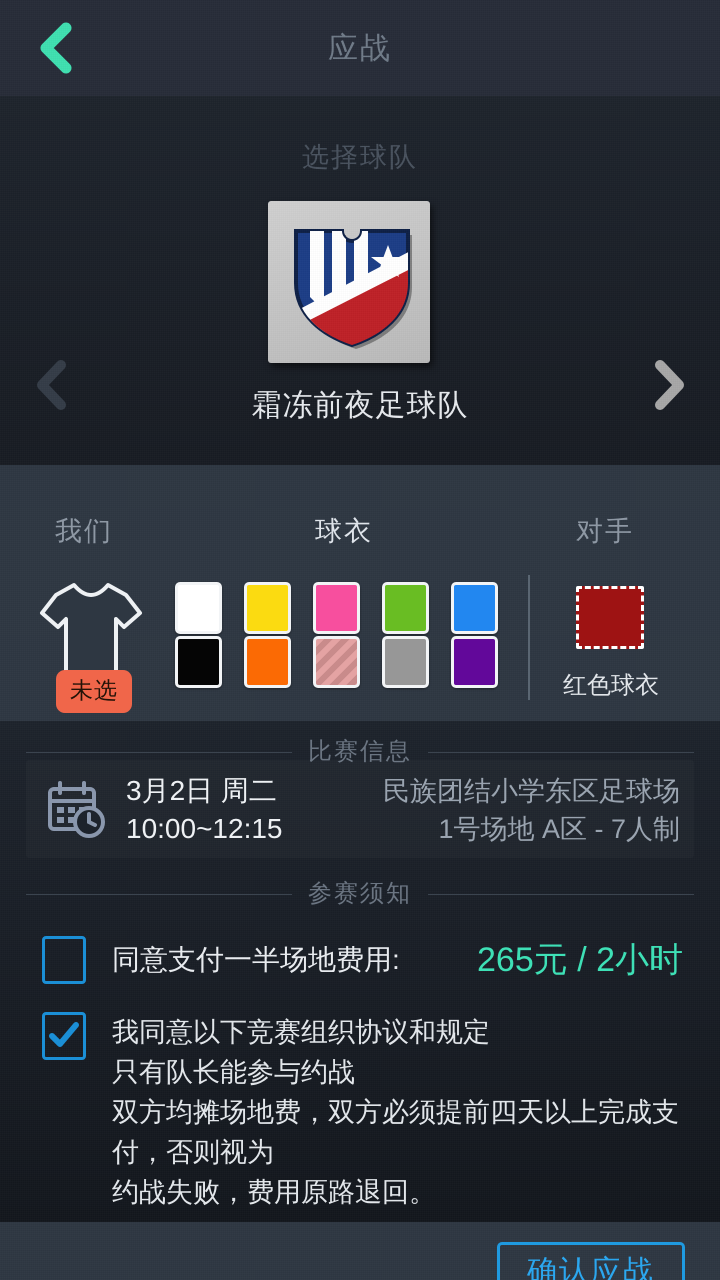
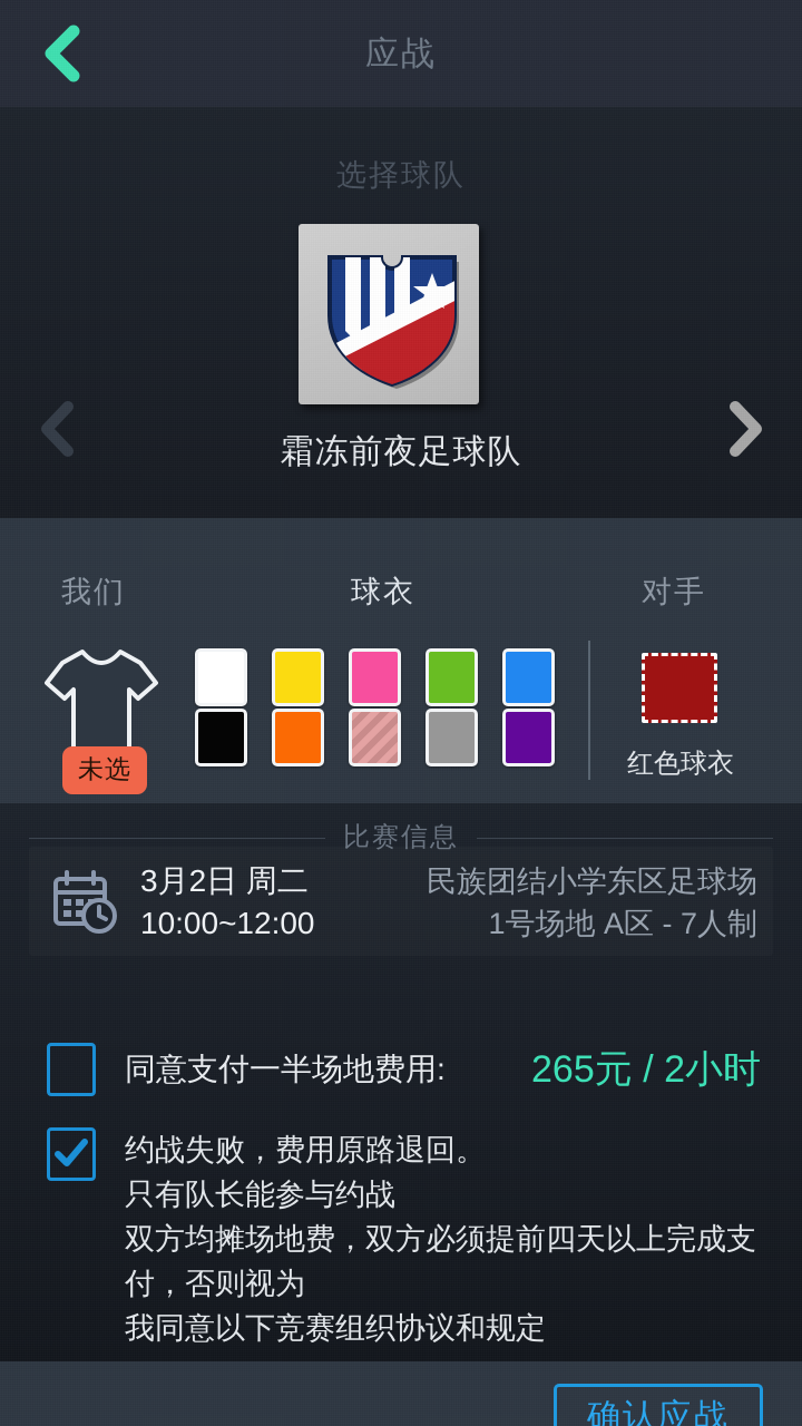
  我们
  球衣
  对手
  未选
  红色球衣
  比赛信息
  3月2日 周二
- 10:00~12:15
+ 10:00~12:00
  民族团结小学东区足球场
  1号场地 A区 - 7人制
- 参赛须知
  同意支付一半场地费用:
  265元 / 2小时
- 我同意以下竞赛组织协议和规定
+ 约战失败，费用原路退回。
  只有队长能参与约战
  双方均摊场地费，双方必须提前四天以上完成支付，否则视为
- 约战失败，费用原路退回。
+ 我同意以下竞赛组织协议和规定
  确认应战
